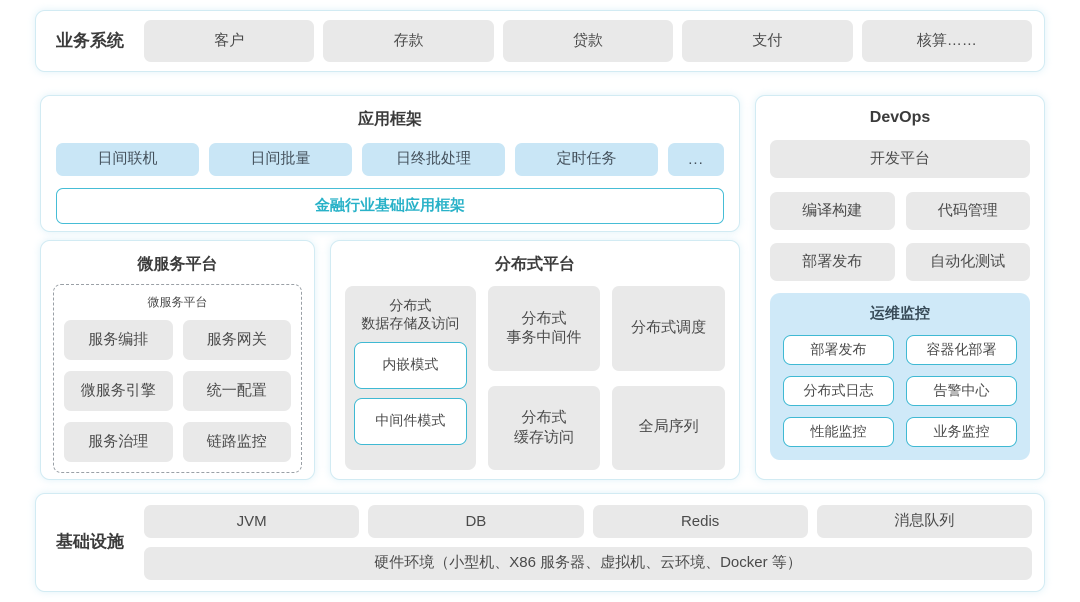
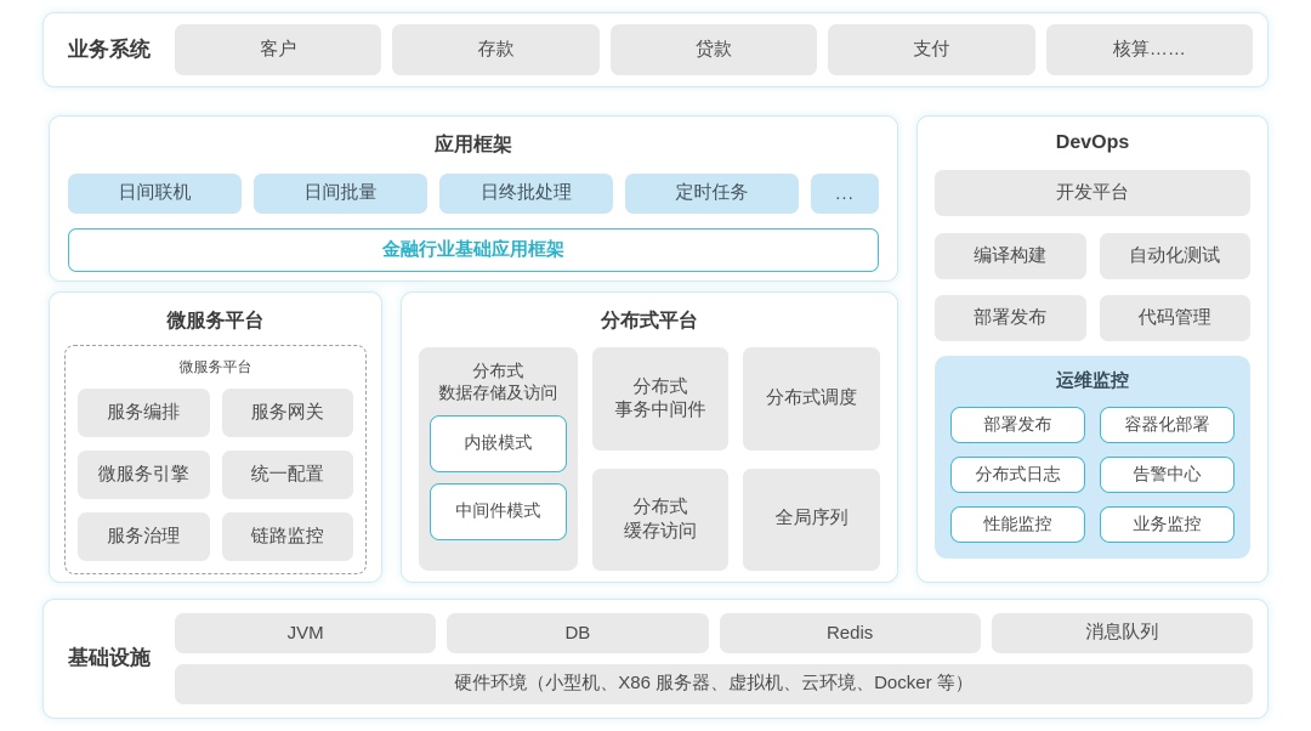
  业务系统
  客户
  存款
  贷款
  支付
  核算……
  应用框架
  日间联机
  日间批量
  日终批处理
  定时任务
  ...
  金融行业基础应用框架
  DevOps
  开发平台
  编译构建
- 代码管理
+ 自动化测试
  部署发布
- 自动化测试
+ 代码管理
  运维监控
  部署发布
  容器化部署
  分布式日志
  告警中心
  性能监控
  业务监控
  微服务平台
  微服务平台
  服务编排
  服务网关
  微服务引擎
  统一配置
  服务治理
  链路监控
  分布式平台
  分布式
  数据存储及访问
  内嵌模式
  中间件模式
  分布式
  事务中间件
  分布式
  缓存访问
  分布式调度
  全局序列
  基础设施
  JVM
  DB
  Redis
  消息队列
  硬件环境（小型机、X86 服务器、虚拟机、云环境、Docker 等）
